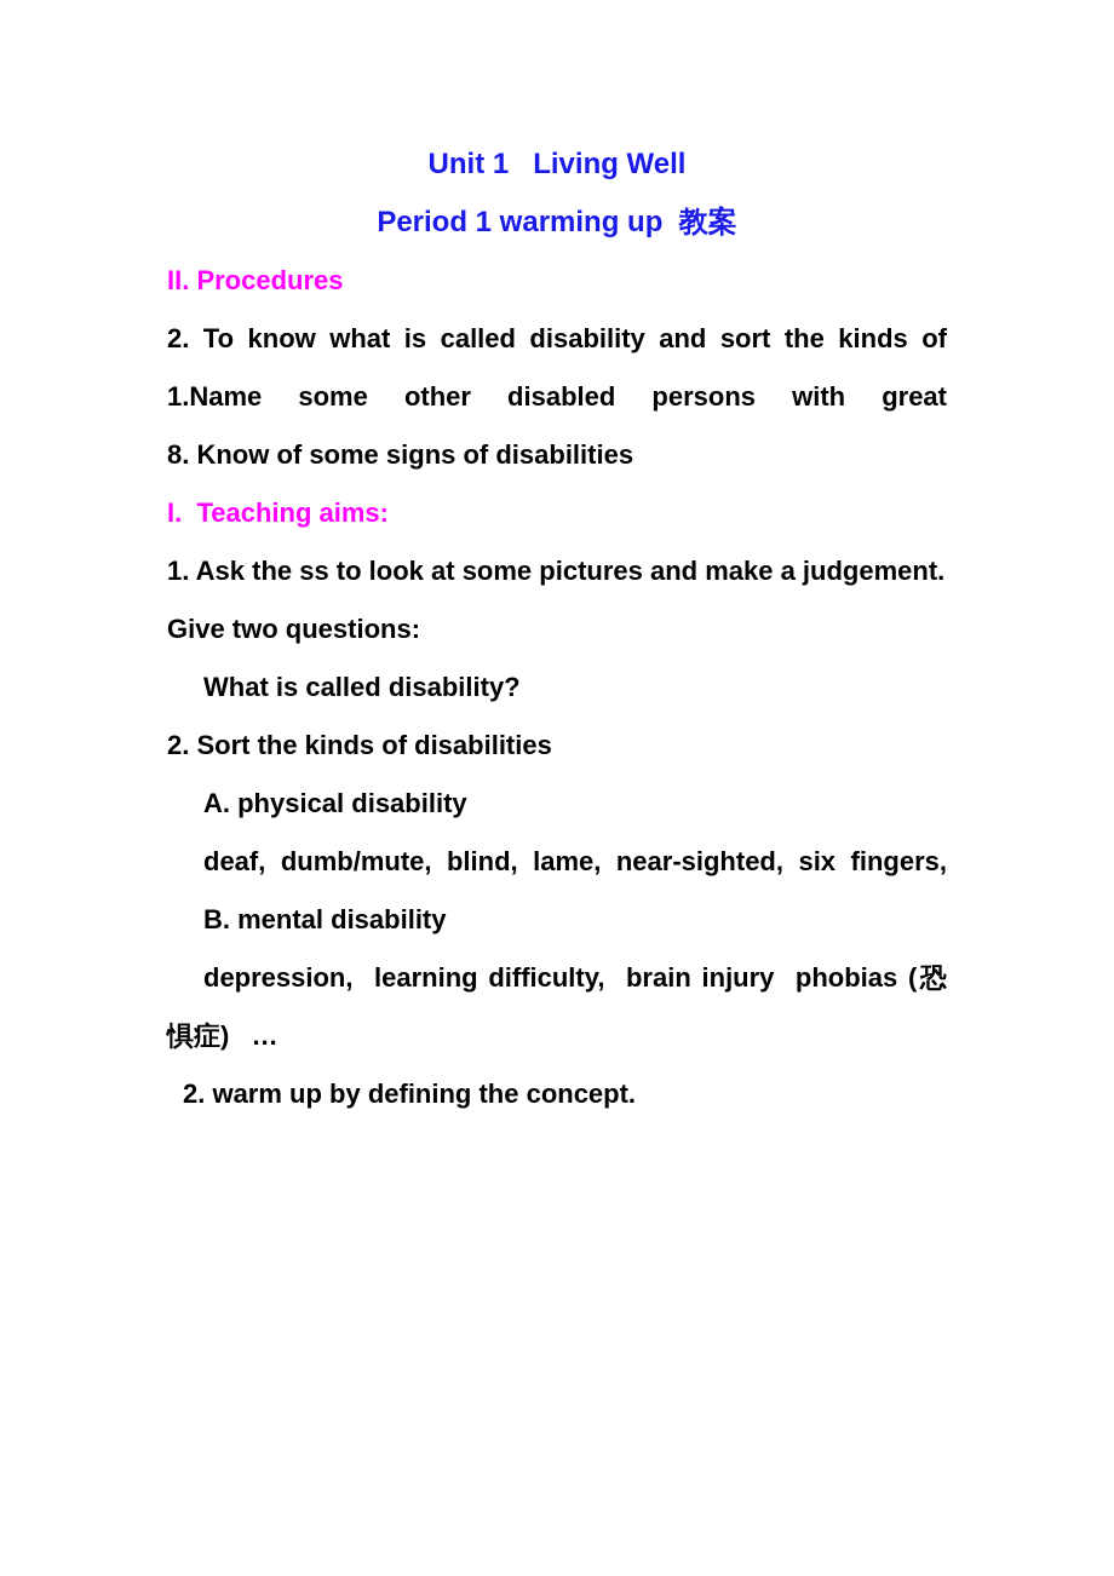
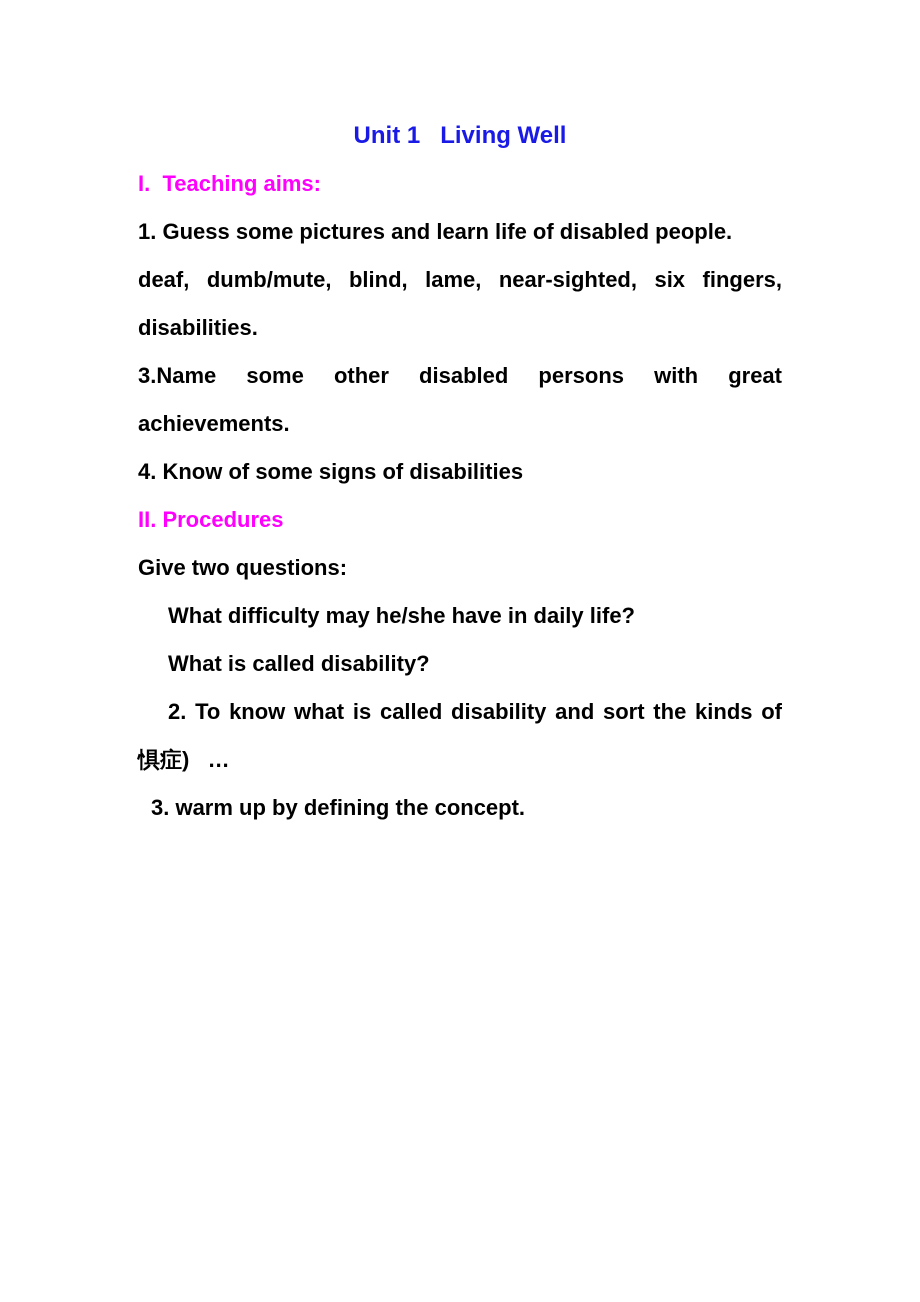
  Unit 1 Living Well
- Period 1 warming up 教案
- II. Procedures
+ I. Teaching aims:
+ 1. Guess some pictures and learn life of disabled people.
- 2. To know what is called disability and sort the kinds of
+ deaf, dumb/mute, blind, lame, near-sighted, six fingers,
+ disabilities.
- 1.Name some other disabled persons with great
+ 3.Name some other disabled persons with great
+ achievements.
- 8. Know of some signs of disabilities
+ 4. Know of some signs of disabilities
- I. Teaching aims:
+ II. Procedures
- 1. Ask the ss to look at some pictures and make a judgement.
  Give two questions:
+ What difficulty may he/she have in daily life?
  What is called disability?
- 2. Sort the kinds of disabilities
- A. physical disability
- deaf, dumb/mute, blind, lame, near-sighted, six fingers,
+ 2. To know what is called disability and sort the kinds of
- B. mental disability
- depression, learning difficulty, brain injury phobias (恐
  惧症) …
- 2. warm up by defining the concept.
+ 3. warm up by defining the concept.
